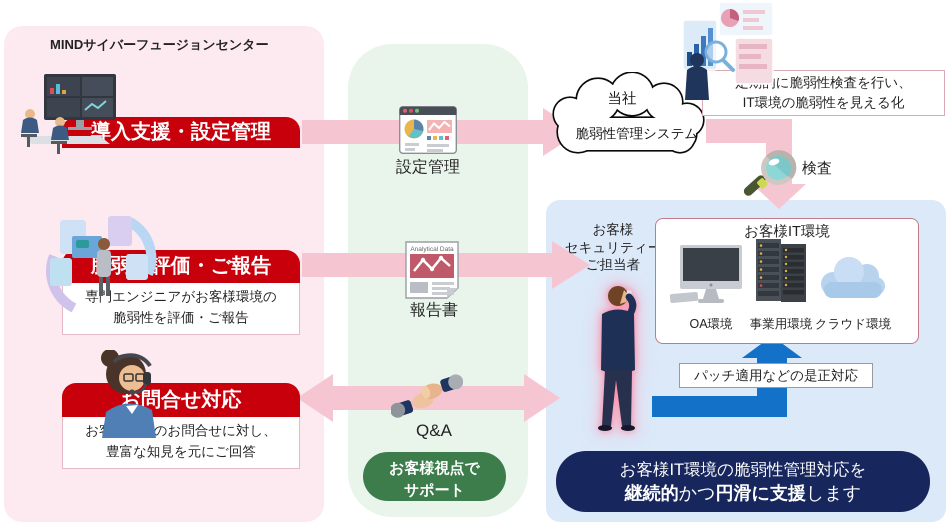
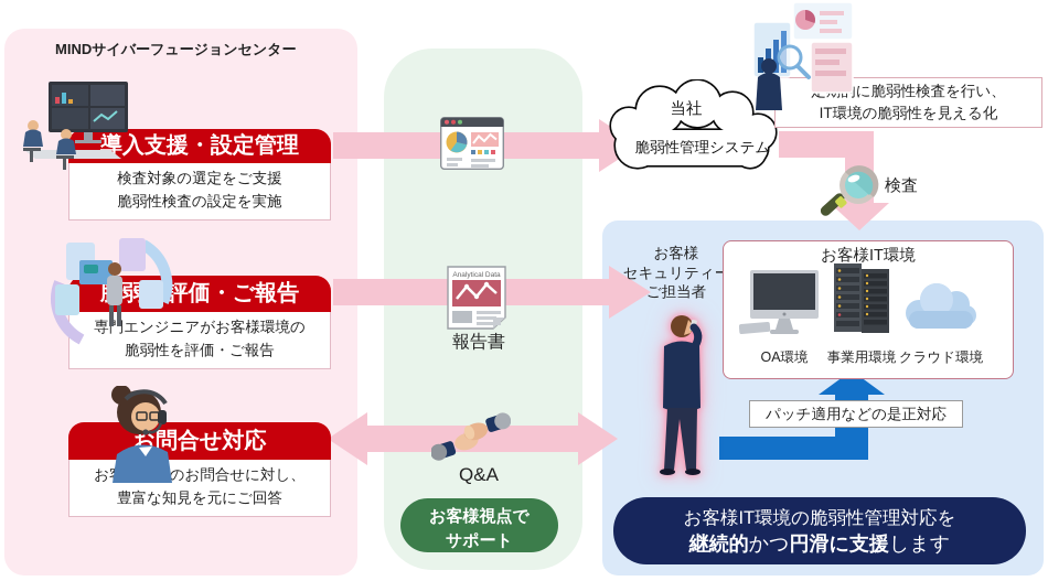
  MINDサイバーフュージョンセンター
  導入支援・設定管理
+ 検査対象の選定をご支援
+ 脆弱性検査の設定を実施
  弱評価・ご報告
  専門エンジニアがお客様環境の
  脆弱性を評価・ご報告
  お問合せ対応
  おのお問合せに対し、
  豊富な知見を元にご回答
- 設定管理
  報告書
  Q&A
  お客様視点で
  サポート
  当社
  脆弱性管理システム
  に脆弱性検査を行い、
  IT環境の脆弱性を見える化
  検査
  お客様
  セキュリティ
  ご担当者
  お客様IT環境
  OA環境
  事業用環境
  クラウド環境
  パッチ適用などの是正対応
  お客様IT環境の脆弱性管理対応を
  継続的かつ円滑に支援します
